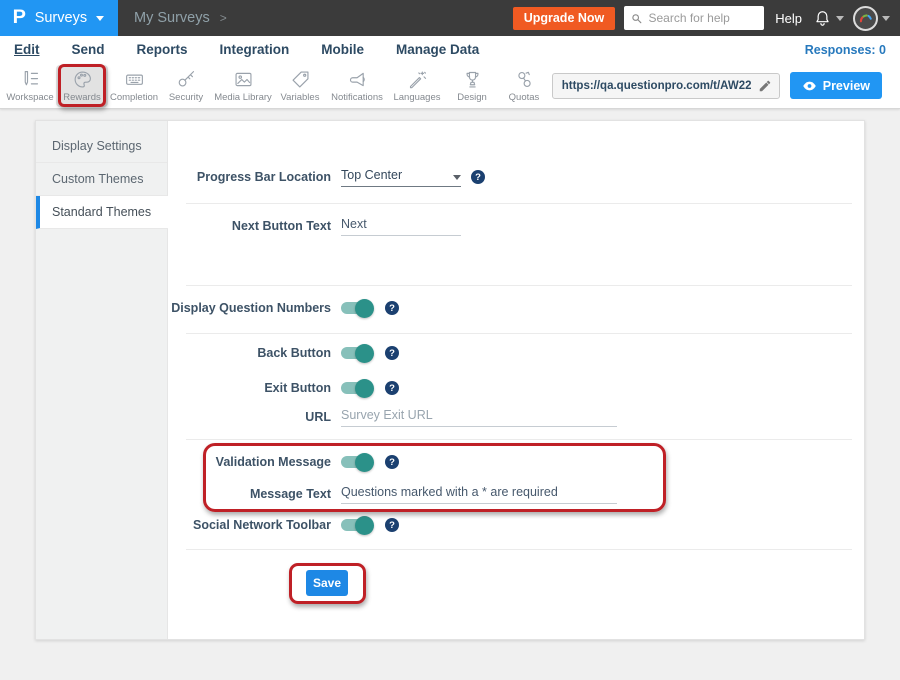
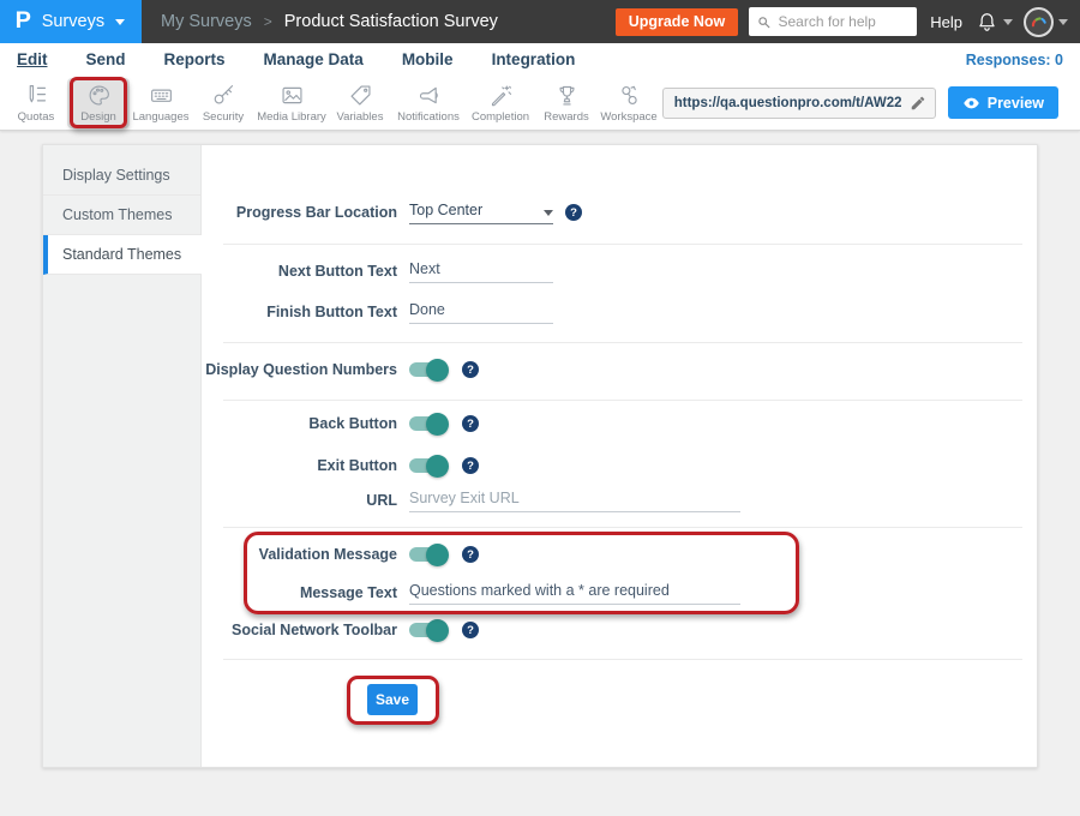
  P
  Surveys
  My Surveys
  >
+ Product Satisfaction Survey
  Upgrade Now
  Search for help
  Help
  Edit
  Send
  Reports
- Integration
+ Manage Data
  Mobile
- Manage Data
+ Integration
  Responses: 0
- Workspace
+ Quotas
- Rewards
+ Design
- Completion
+ Languages
  Security
  Media Library
  Variables
  Notifications
- Languages
+ Completion
- Design
+ Rewards
- Quotas
+ Workspace
  https://qa.questionpro.com/t/AW22
  Preview
  Display Settings
  Custom Themes
  Standard Themes
  Progress Bar Location
  Top Center
  ?
  Next Button Text
  Next
+ Finish Button Text
+ Done
  Display Question Numbers
  ?
  Back Button
  ?
  Exit Button
  ?
  URL
  Survey Exit URL
  Validation Message
  ?
  Message Text
  Questions marked with a * are required
  Social Network Toolbar
  ?
  Save
